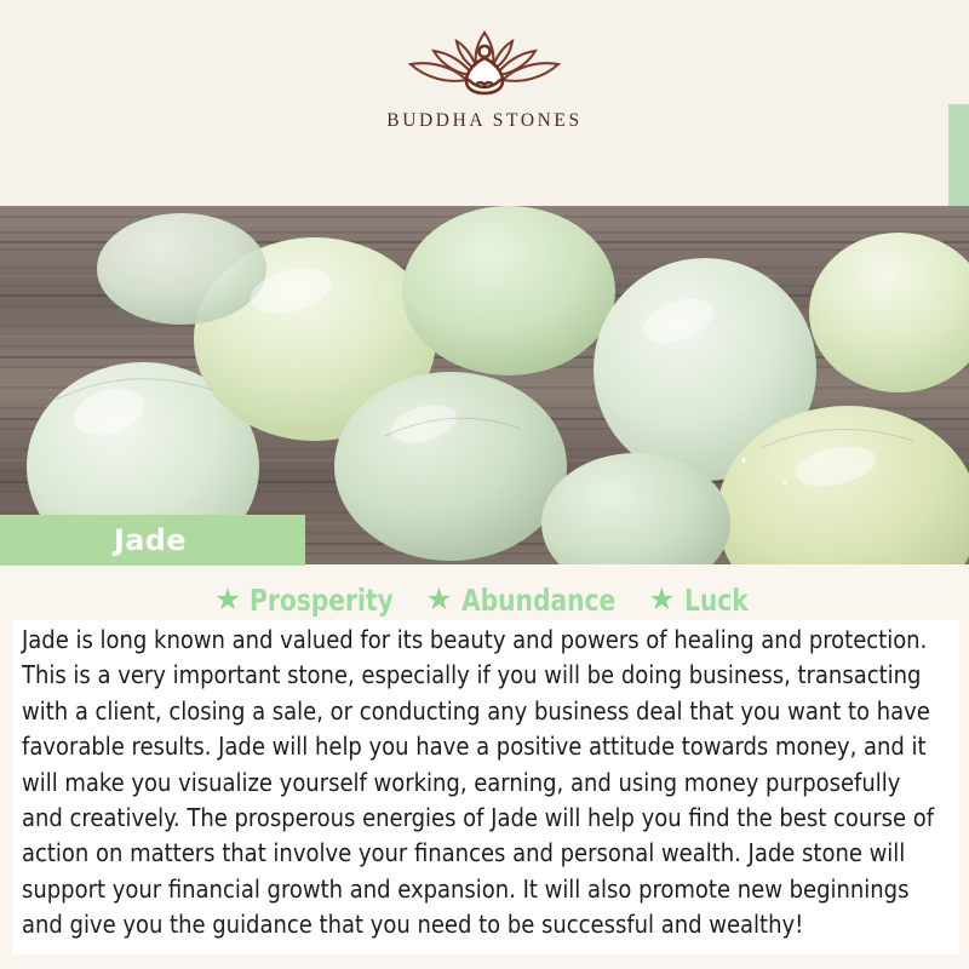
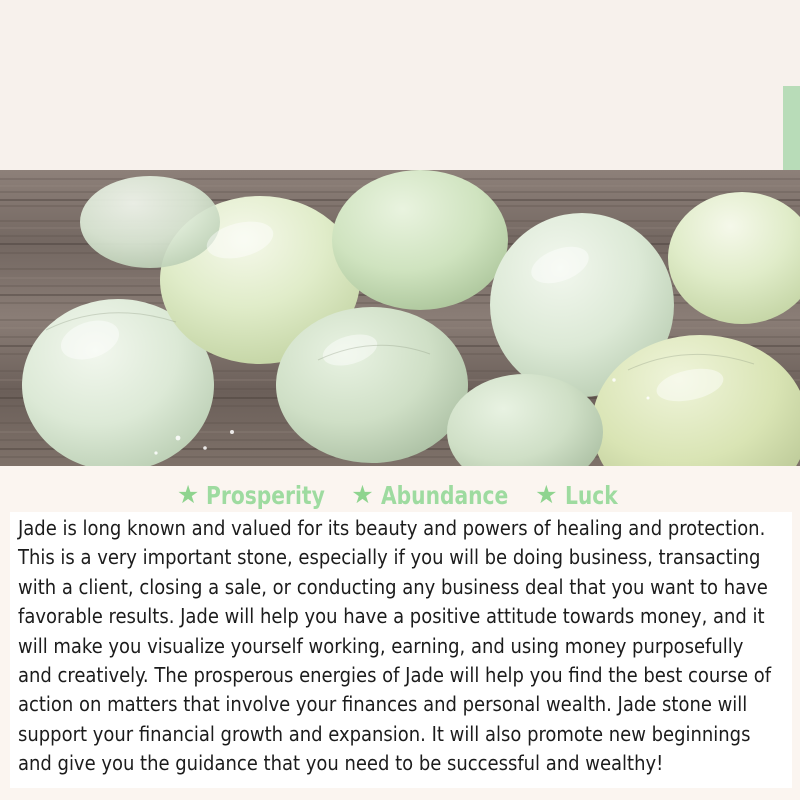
- BUDDHA STONES
- Jade
  ★
  Prosperity
  ★
  Abundance
  ★
  Luck
  Jade is long known and valued for its beauty and powers of healing and protection. This is a very important stone, especially if you will be doing business, transacting with a client, closing a sale, or conducting any business deal that you want to have favorable results. Jade will help you have a positive attitude towards money, and it will make you visualize yourself working, earning, and using money purposefully and creatively. The prosperous energies of Jade will help you find the best course of action on matters that involve your finances and personal wealth. Jade stone will support your financial growth and expansion. It will also promote new beginnings and give you the guidance that you need to be successful and wealthy!
